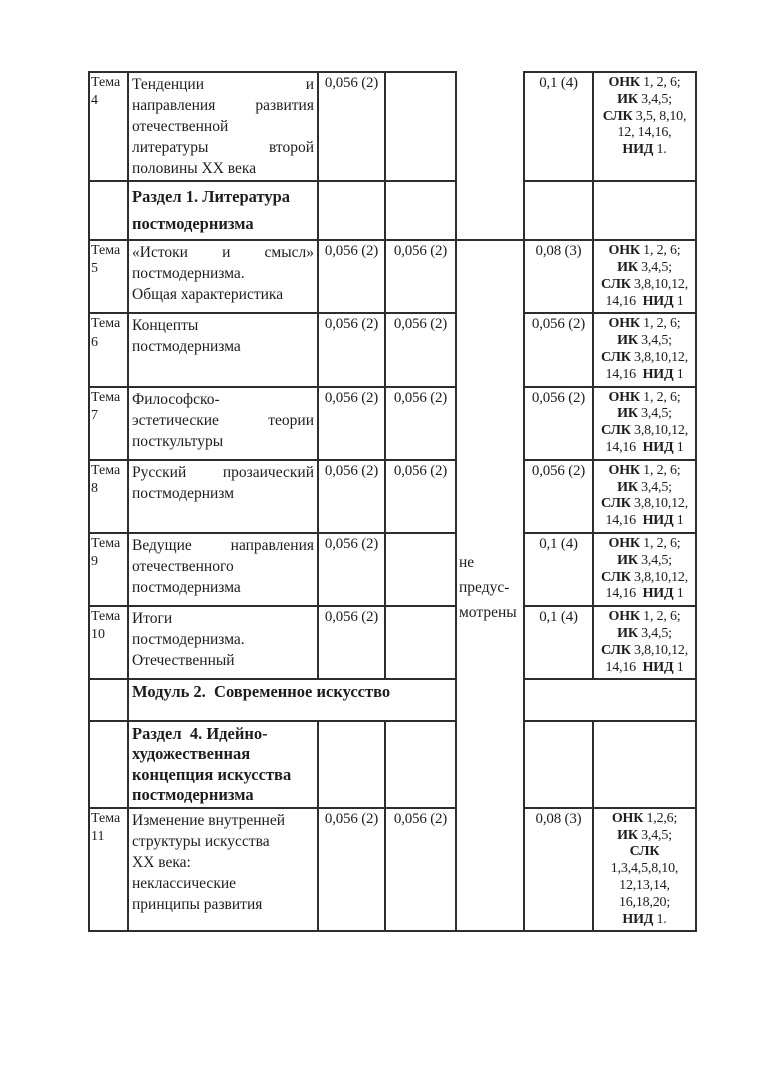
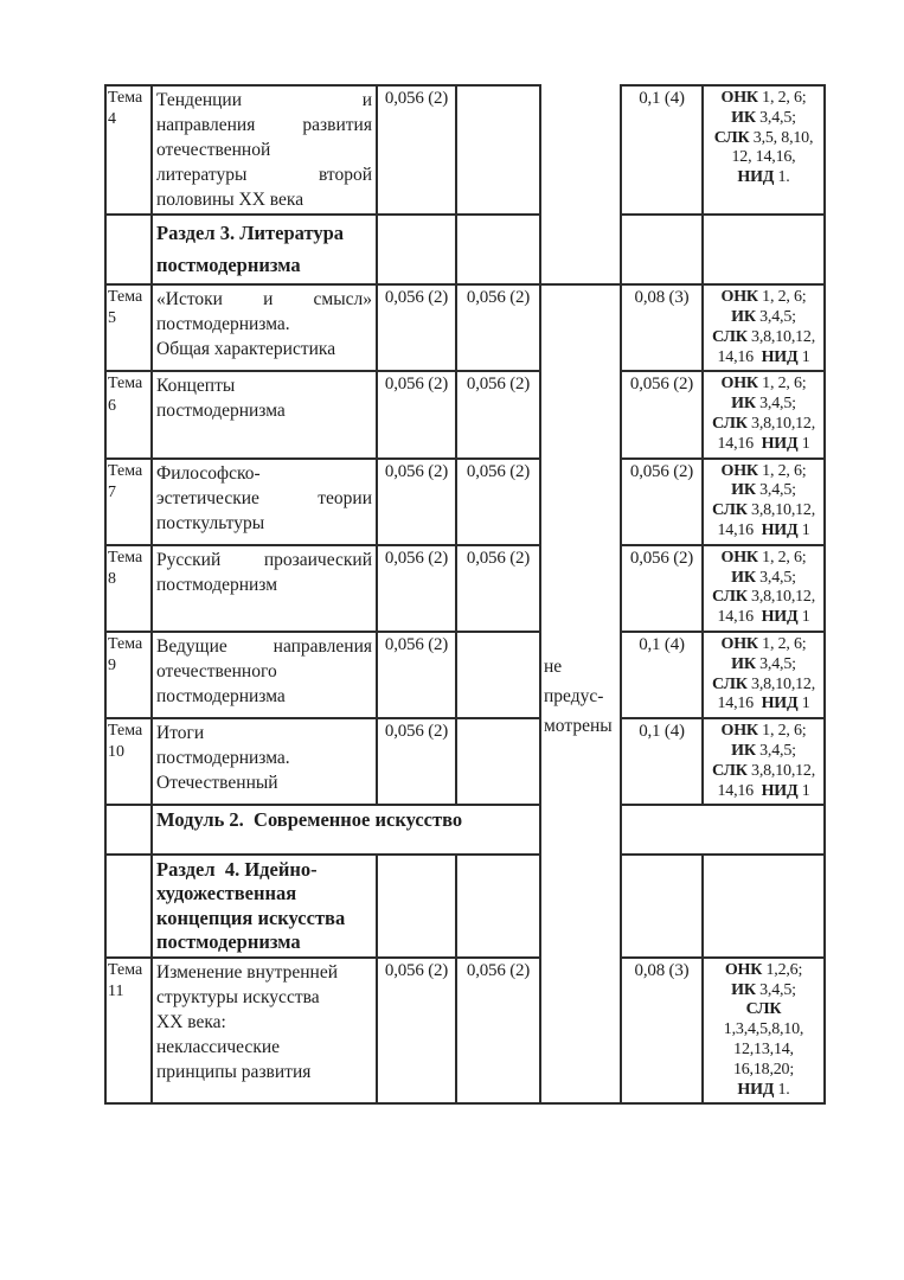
  Тема4	Тенденции инаправления развитияотечественнойлитературы второйполовины XX века	0,056 (2)			0,1 (4)	ОНК 1, 2, 6;ИК 3,4,5;СЛК 3,5, 8,10,12, 14,16,НИД 1.
- 	Раздел 1. Литературапостмодернизма
+ 	Раздел 3. Литературапостмодернизма
  Тема5	«Истоки и смысл»постмодернизма.Общая характеристика	0,056 (2)	0,056 (2)	непредус-мотрены	0,08 (3)	ОНК 1, 2, 6;ИК 3,4,5;СЛК 3,8,10,12,14,16 НИД 1
  Тема6	Концептыпостмодернизма	0,056 (2)	0,056 (2)	0,056 (2)	ОНК 1, 2, 6;ИК 3,4,5;СЛК 3,8,10,12,14,16 НИД 1
  Тема7	Философско-эстетические теориипосткультуры	0,056 (2)	0,056 (2)	0,056 (2)	ОНК 1, 2, 6;ИК 3,4,5;СЛК 3,8,10,12,14,16 НИД 1
  Тема8	Русский прозаическийпостмодернизм	0,056 (2)	0,056 (2)	0,056 (2)	ОНК 1, 2, 6;ИК 3,4,5;СЛК 3,8,10,12,14,16 НИД 1
  Тема9	Ведущие направленияотечественногопостмодернизма	0,056 (2)		0,1 (4)	ОНК 1, 2, 6;ИК 3,4,5;СЛК 3,8,10,12,14,16 НИД 1
  Тема10	Итогипостмодернизма.Отечественный	0,056 (2)		0,1 (4)	ОНК 1, 2, 6;ИК 3,4,5;СЛК 3,8,10,12,14,16 НИД 1
  	Модуль 2. Современное искусство
  	Раздел 4. Идейно-художественнаяконцепция искусствапостмодернизма
  Тема11	Изменение внутреннейструктуры искусстваXX века:неклассическиепринципы развития	0,056 (2)	0,056 (2)	0,08 (3)	ОНК 1,2,6;ИК 3,4,5;СЛК1,3,4,5,8,10,12,13,14,16,18,20;НИД 1.
